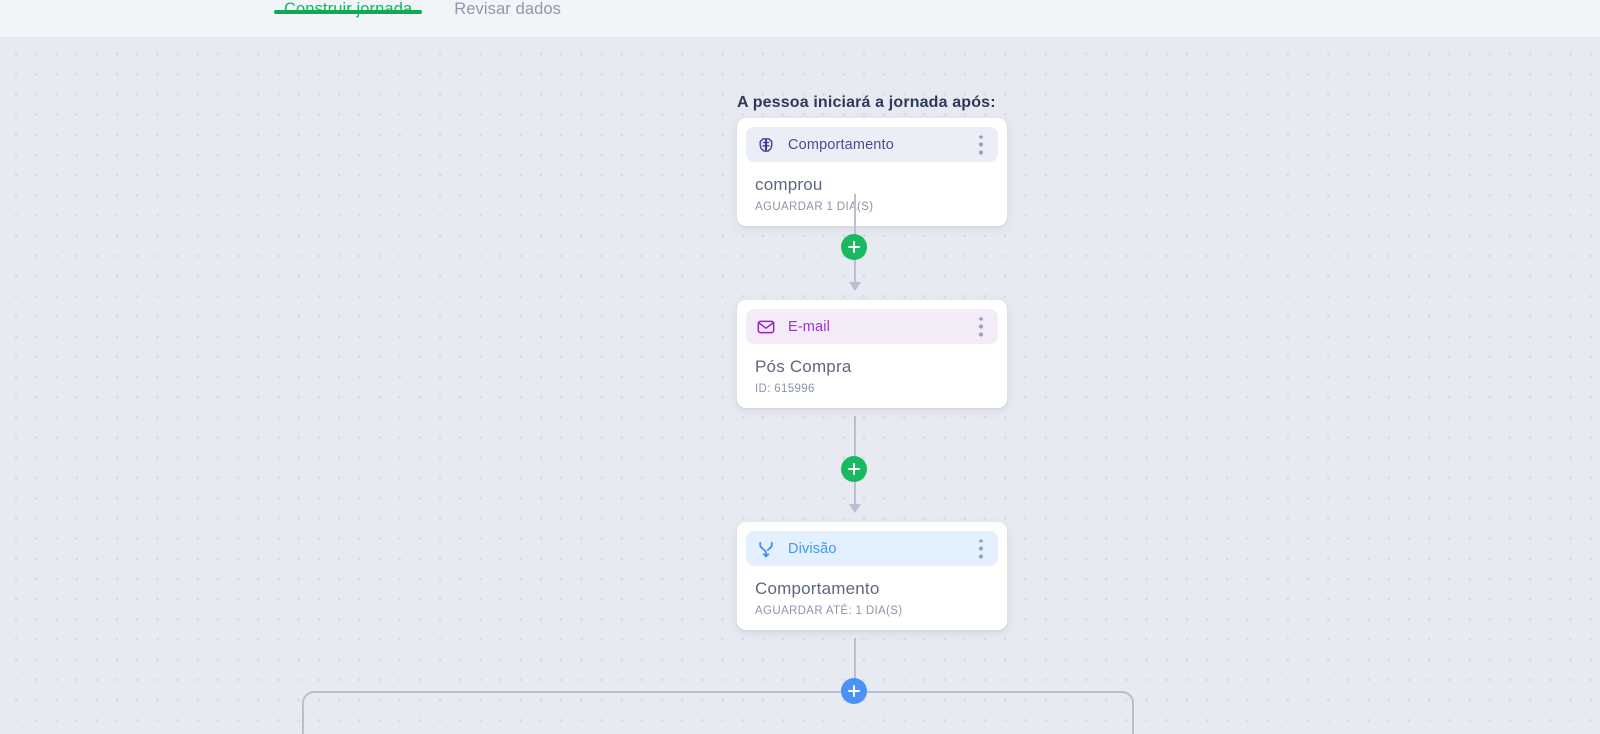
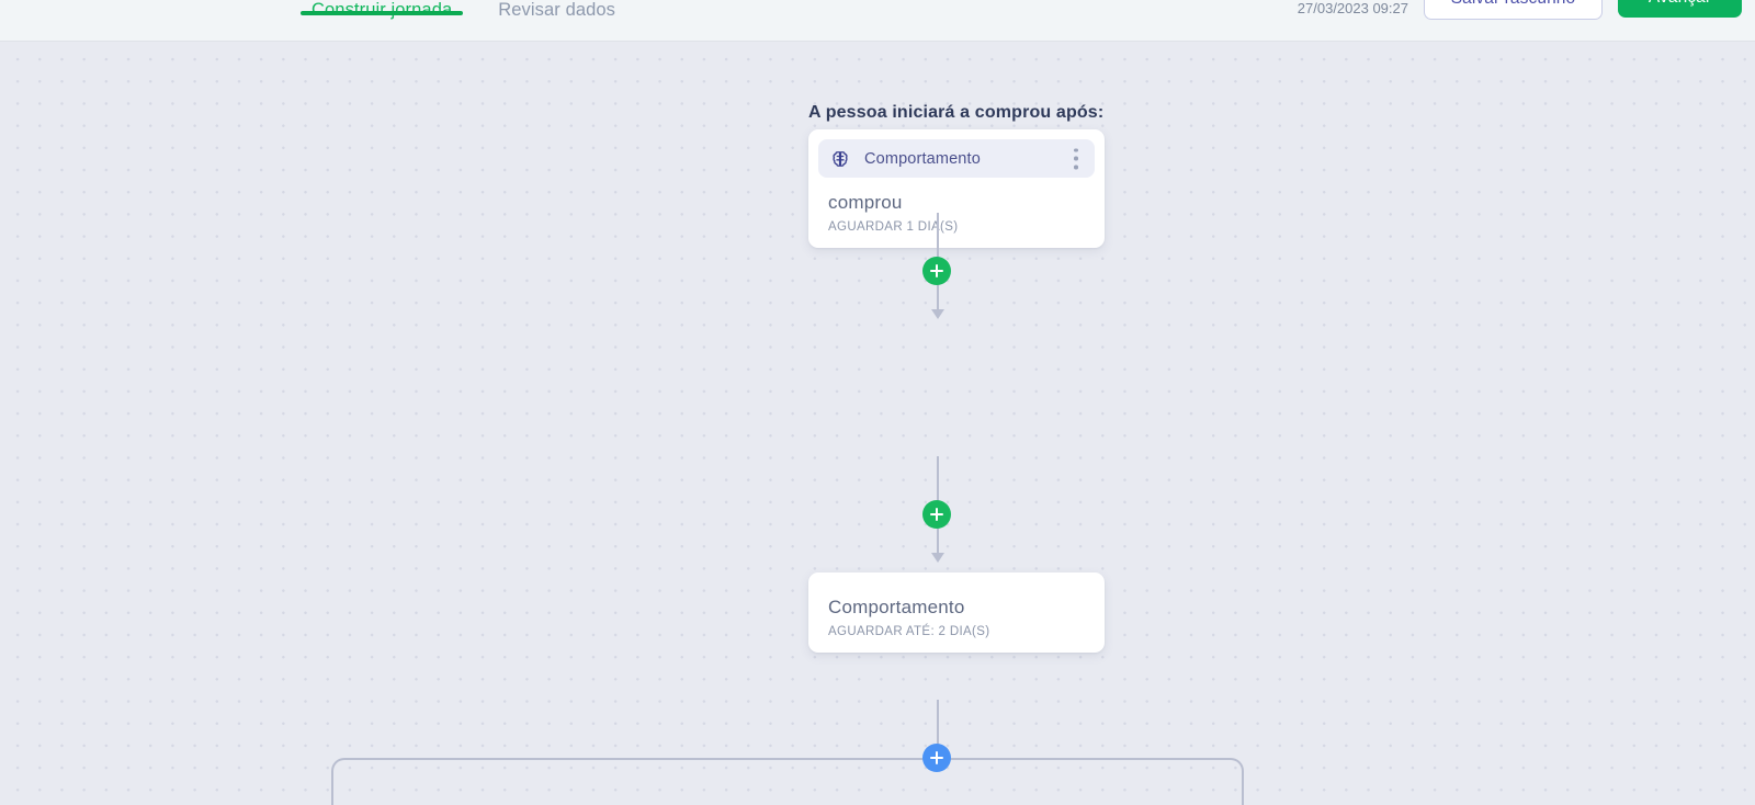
  Construir jornada
  Revisar dados
+ 27/03/2023 09:27
- A pessoa iniciará a jornada após:
+ A pessoa iniciará a comprou após:
  Comportamento
  comprou
  AGUARDAR 1 DI(S)
- E-mail
- Pós Compra
- ID: 615996
- Divisão
  Comportamento
- AGUARDAR ATÉ: 1 DIA(S)
+ AGUARDAR ATÉ: 2 DIA(S)
